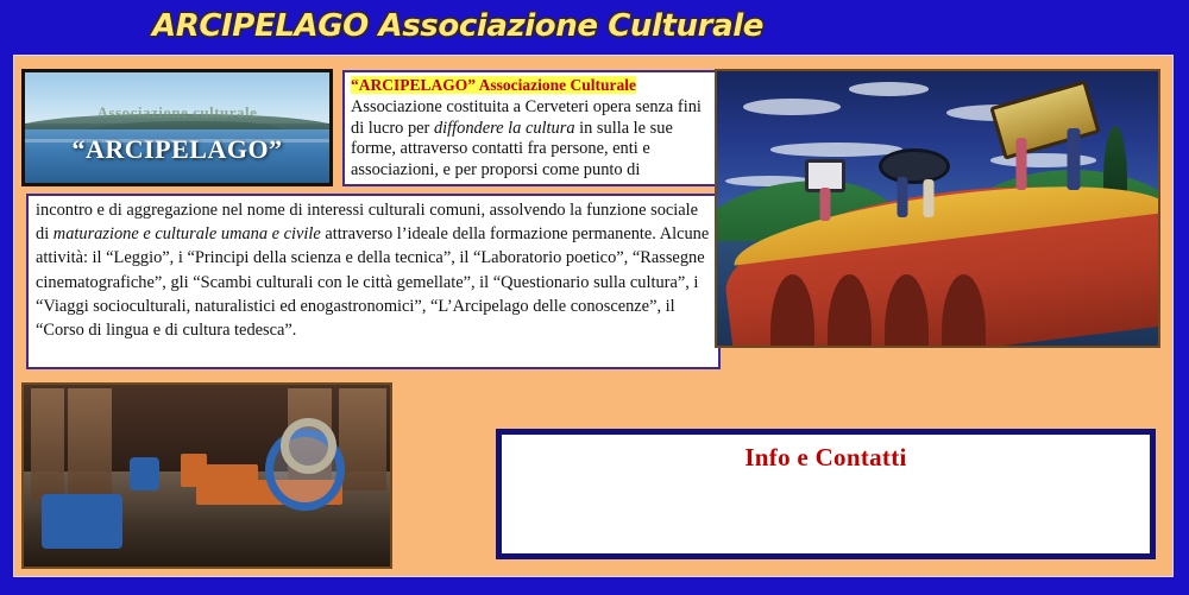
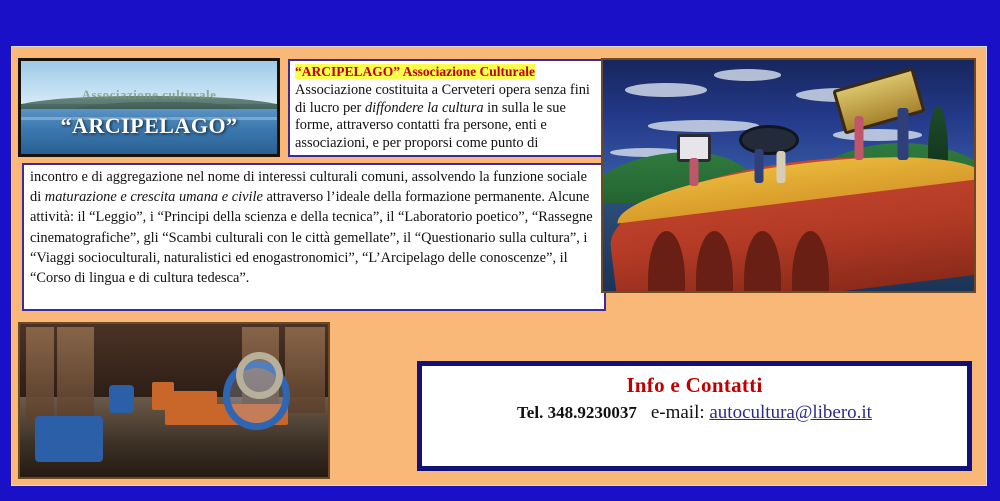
- ARCIPELAGO Associazione Culturale
  Associazione culturale
  “ARCIPELAGO”
  “ARCIPELAGO” Associazione Culturale
  Associazione costituita a Cerveteri opera senza fini di lucro per diffondere la cultura in sulla le sue forme, attraverso contatti fra persone, enti e associazioni, e per proporsi come punto di
- incontro e di aggregazione nel nome di interessi culturali comuni, assolvendo la funzione sociale di maturazione e culturale umana e civile attraverso l’ideale della formazione permanente. Alcune attività: il “Leggio”, i “Principi della scienza e della tecnica”, il “Laboratorio poetico”, “Rassegne cinematografiche”, gli “Scambi culturali con le città gemellate”, il “Questionario sulla cultura”, i “Viaggi socioculturali, naturalistici ed enogastronomici”, “L’Arcipelago delle conoscenze”, il “Corso di lingua e di cultura tedesca”.
+ incontro e di aggregazione nel nome di interessi culturali comuni, assolvendo la funzione sociale di maturazione e crescita umana e civile attraverso l’ideale della formazione permanente. Alcune attività: il “Leggio”, i “Principi della scienza e della tecnica”, il “Laboratorio poetico”, “Rassegne cinematografiche”, gli “Scambi culturali con le città gemellate”, il “Questionario sulla cultura”, i “Viaggi socioculturali, naturalistici ed enogastronomici”, “L’Arcipelago delle conoscenze”, il “Corso di lingua e di cultura tedesca”.
  Info e Contatti
+ Tel. 348.9230037 e-mail: autocultura@libero.it
